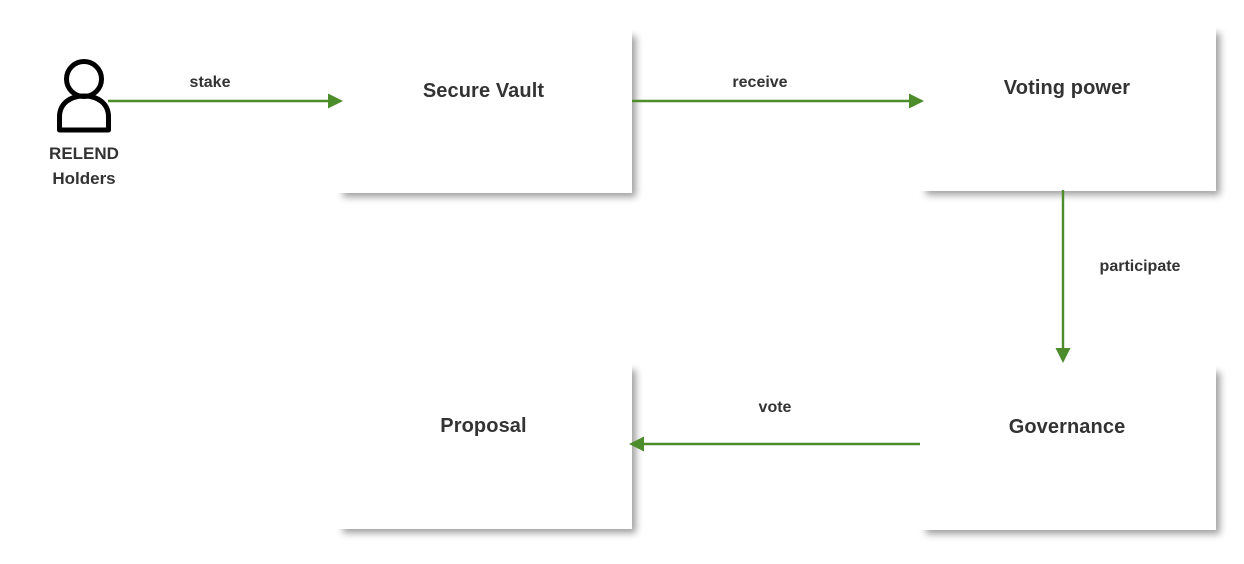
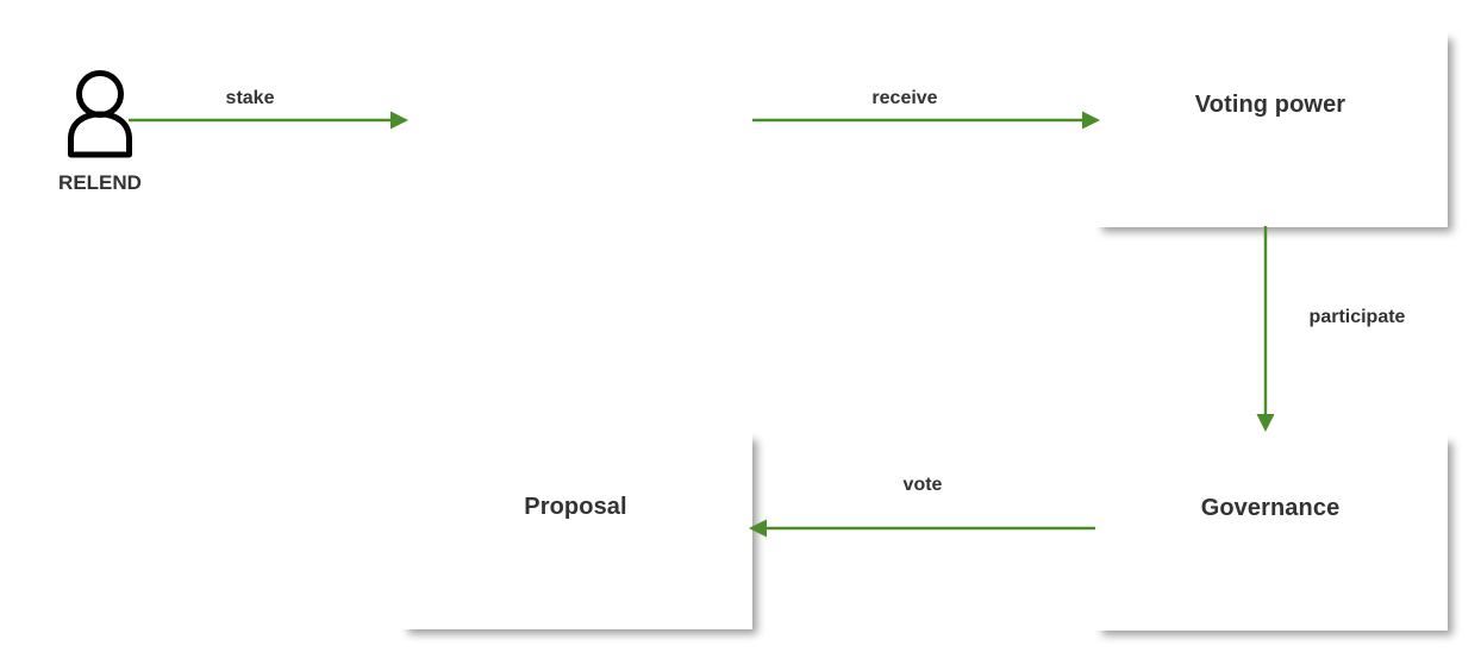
  RELEND
- Holders
- Secure Vault
  Voting power
  Proposal
  Governance
  stake
  receive
  participate
  vote
